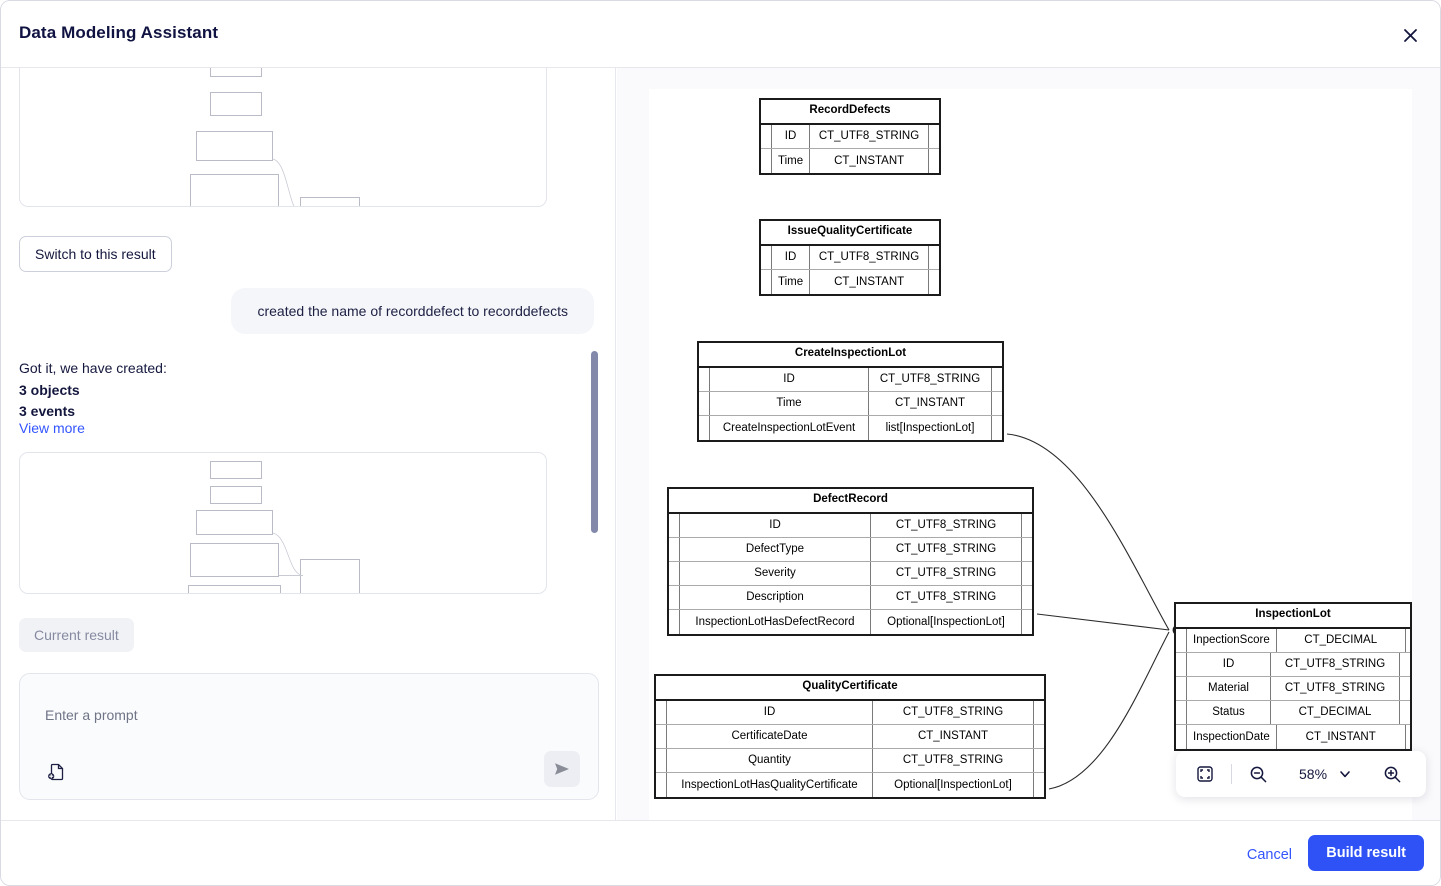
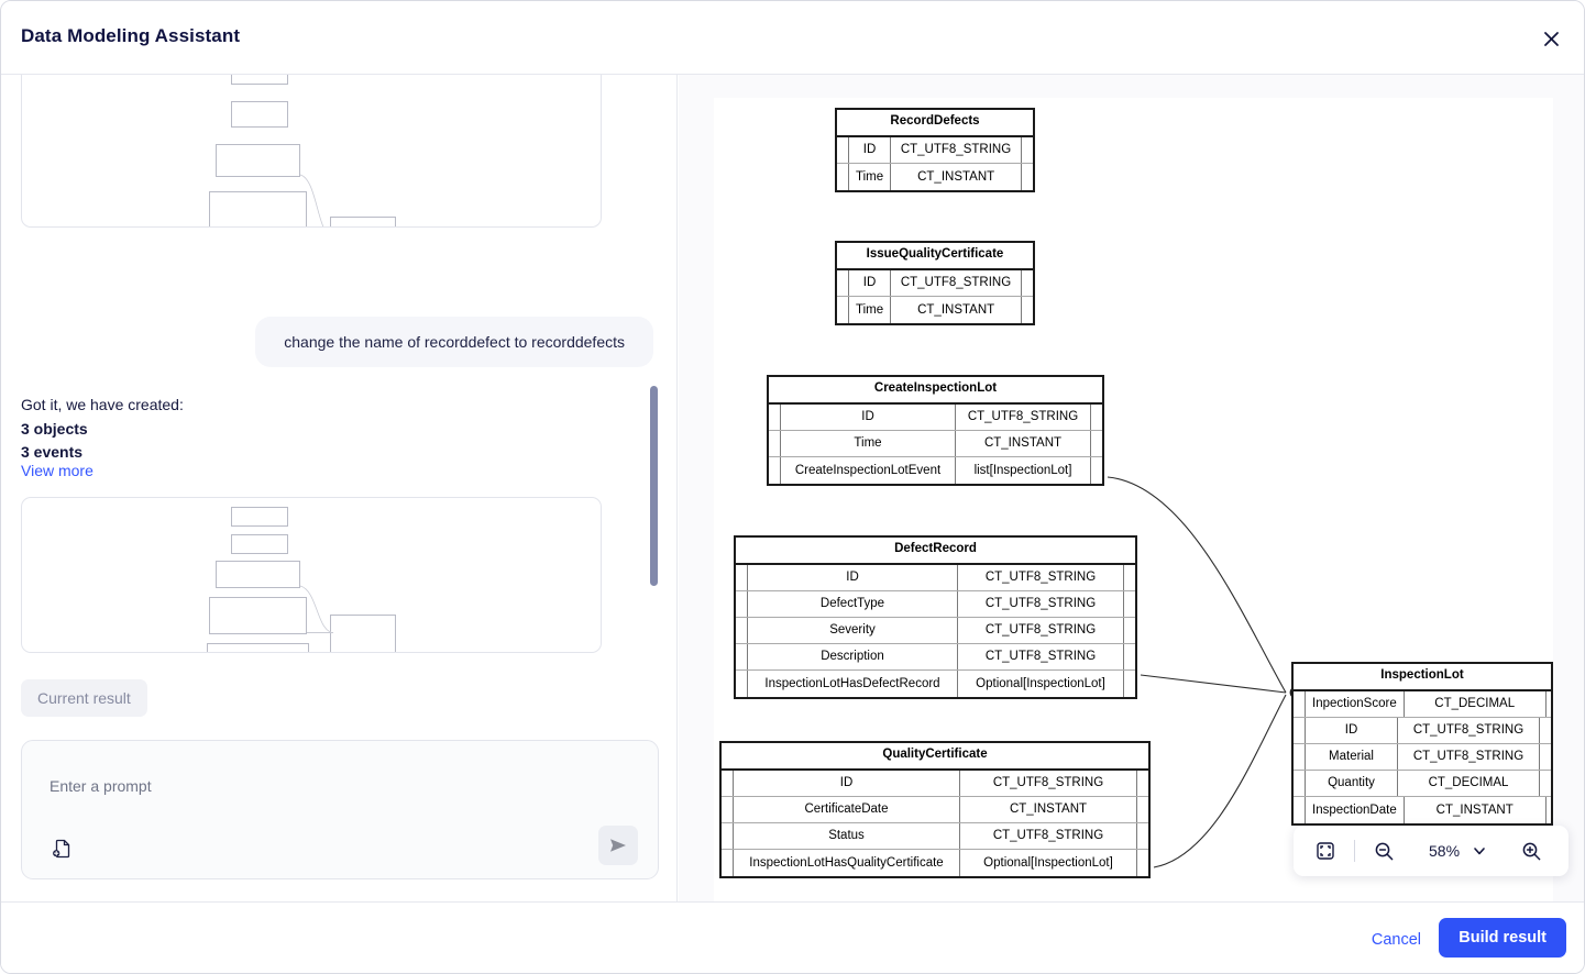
  Data Modeling Assistant
- Switch to this result
- created the name of recorddefect to recorddefects
+ change the name of recorddefect to recorddefects
  Got it, we have created:
  3 objects
  3 events
  View more
  Current result
  Enter a prompt
  RecordDefects
  ID
  CT_UTF8_STRING
  Time
  CT_INSTANT
  IssueQualityCertificate
  ID
  CT_UTF8_STRING
  Time
  CT_INSTANT
  CreateInspectionLot
  ID
  CT_UTF8_STRING
  Time
  CT_INSTANT
  CreateInspectionLotEvent
  list[InspectionLot]
  DefectRecord
  ID
  CT_UTF8_STRING
  DefectType
  CT_UTF8_STRING
  Severity
  CT_UTF8_STRING
  Description
  CT_UTF8_STRING
  InspectionLotHasDefectRecord
  Optional[InspectionLot]
  QualityCertificate
  ID
  CT_UTF8_STRING
  CertificateDate
  CT_INSTANT
- Quantity
+ Status
  CT_UTF8_STRING
  InspectionLotHasQualityCertificate
  Optional[InspectionLot]
  InspectionLot
  InpectionScore
  CT_DECIMAL
  ID
  CT_UTF8_STRING
  Material
  CT_UTF8_STRING
- Status
+ Quantity
  CT_DECIMAL
  InspectionDate
  CT_INSTANT
  58%
  Cancel
  Build result
